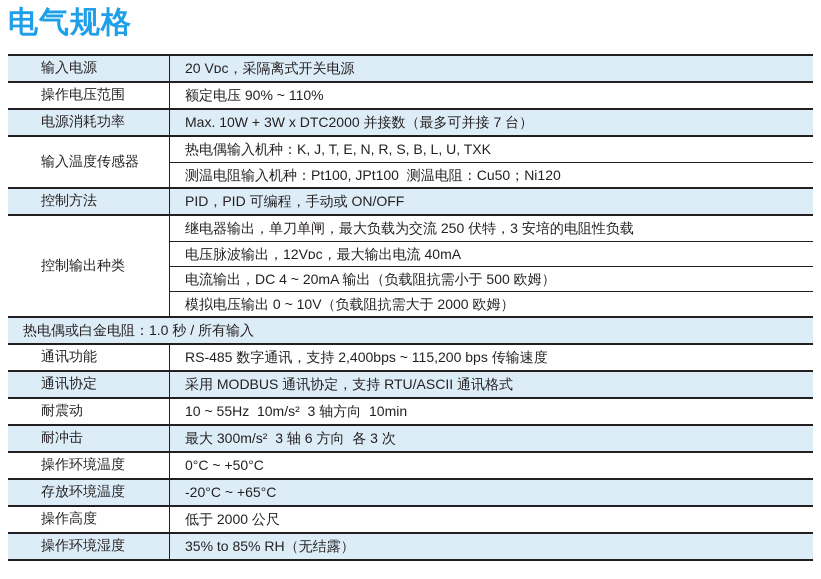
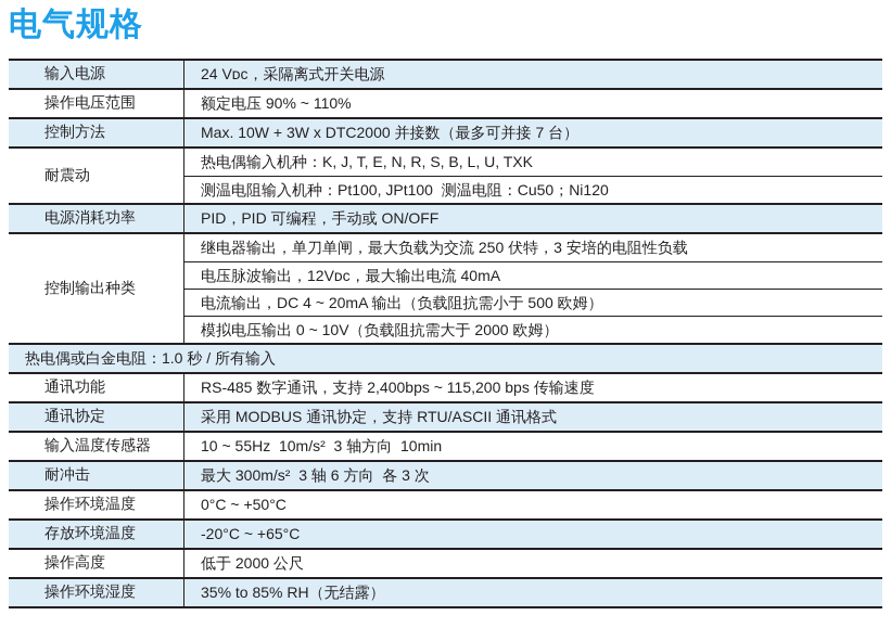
  电气规格
  输入电源
- 20 Vᴅᴄ，采隔离式开关电源
+ 24 Vᴅᴄ，采隔离式开关电源
  操作电压范围
  额定电压 90% ~ 110%
- 电源消耗功率
+ 控制方法
  Max. 10W + 3W x DTC2000 并接数（最多可并接 7 台）
- 输入温度传感器
+ 耐震动
  热电偶输入机种：K, J, T, E, N, R, S, B, L, U, TXK
  测温电阻输入机种：Pt100, JPt100 测温电阻：Cu50；Ni120
- 控制方法
+ 电源消耗功率
  PID，PID 可编程，手动或 ON/OFF
  控制输出种类
  继电器输出，单刀单闸，最大负载为交流 250 伏特，3 安培的电阻性负载
  电压脉波输出，12Vᴅᴄ，最大输出电流 40mA
  电流输出，DC 4 ~ 20mA 输出（负载阻抗需小于 500 欧姆）
  模拟电压输出 0 ~ 10V（负载阻抗需大于 2000 欧姆）
  热电偶或白金电阻：1.0 秒 / 所有输入
  通讯功能
  RS-485 数字通讯，支持 2,400bps ~ 115,200 bps 传输速度
  通讯协定
  采用 MODBUS 通讯协定，支持 RTU/ASCII 通讯格式
- 耐震动
+ 输入温度传感器
  10 ~ 55Hz 10m/s² 3 轴方向 10min
  耐冲击
  最大 300m/s² 3 轴 6 方向 各 3 次
  操作环境温度
  0°C ~ +50°C
  存放环境温度
  -20°C ~ +65°C
  操作高度
  低于 2000 公尺
  操作环境湿度
  35% to 85% RH（无结露）
